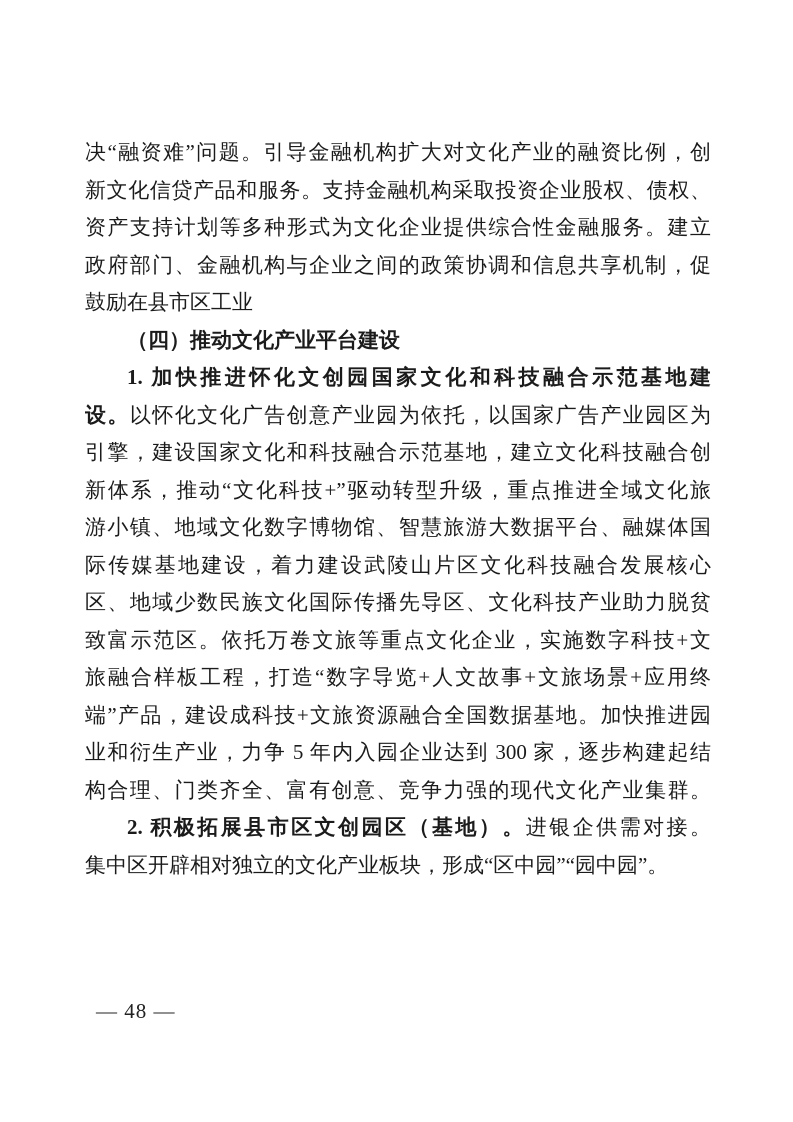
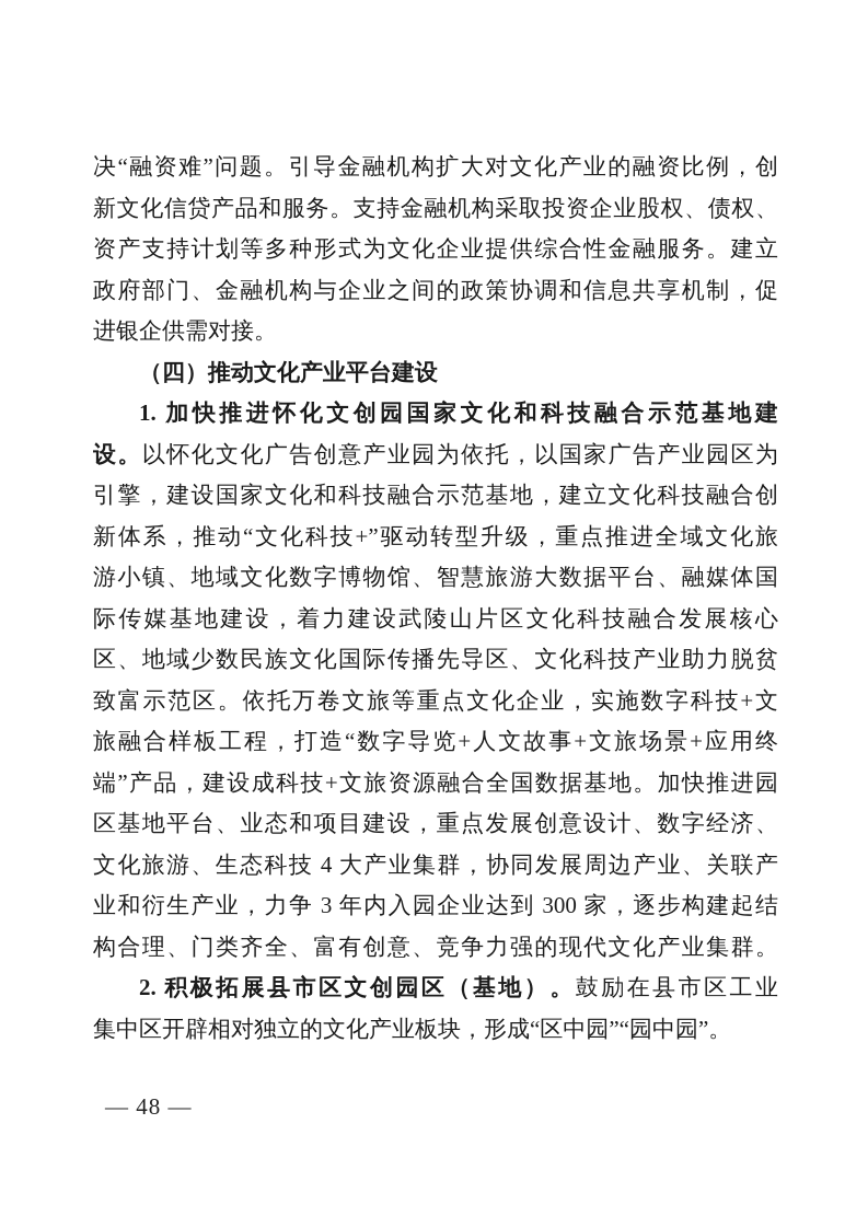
  决“融资难”问题。引导金融机构扩大对文化产业的融资比例，创
  新文化信贷产品和服务。支持金融机构采取投资企业股权、债权、
  资产支持计划等多种形式为文化企业提供综合性金融服务。建立
  政府部门、金融机构与企业之间的政策协调和信息共享机制，促
- 鼓励在县市区工业
+ 进银企供需对接。
  （四）推动文化产业平台建设
  1. 加快推进怀化文创园国家文化和科技融合示范基地建
  设。以怀化文化广告创意产业园为依托，以国家广告产业园区为
  引擎，建设国家文化和科技融合示范基地，建立文化科技融合创
  新体系，推动“文化科技+”驱动转型升级，重点推进全域文化旅
  游小镇、地域文化数字博物馆、智慧旅游大数据平台、融媒体国
  际传媒基地建设，着力建设武陵山片区文化科技融合发展核心
  区、地域少数民族文化国际传播先导区、文化科技产业助力脱贫
  致富示范区。依托万卷文旅等重点文化企业，实施数字科技+文
  旅融合样板工程，打造“数字导览+人文故事+文旅场景+应用终
  端”产品，建设成科技+文旅资源融合全国数据基地。加快推进园
+ 区基地平台、业态和项目建设，重点发展创意设计、数字经济、
+ 文化旅游、生态科技 4 大产业集群，协同发展周边产业、关联产
- 业和衍生产业，力争 5 年内入园企业达到 300 家，逐步构建起结
+ 业和衍生产业，力争 3 年内入园企业达到 300 家，逐步构建起结
  构合理、门类齐全、富有创意、竞争力强的现代文化产业集群。
- 2. 积极拓展县市区文创园区（基地）。进银企供需对接。
+ 2. 积极拓展县市区文创园区（基地）。鼓励在县市区工业
  集中区开辟相对独立的文化产业板块，形成“区中园”“园中园”。
  — 48 —
